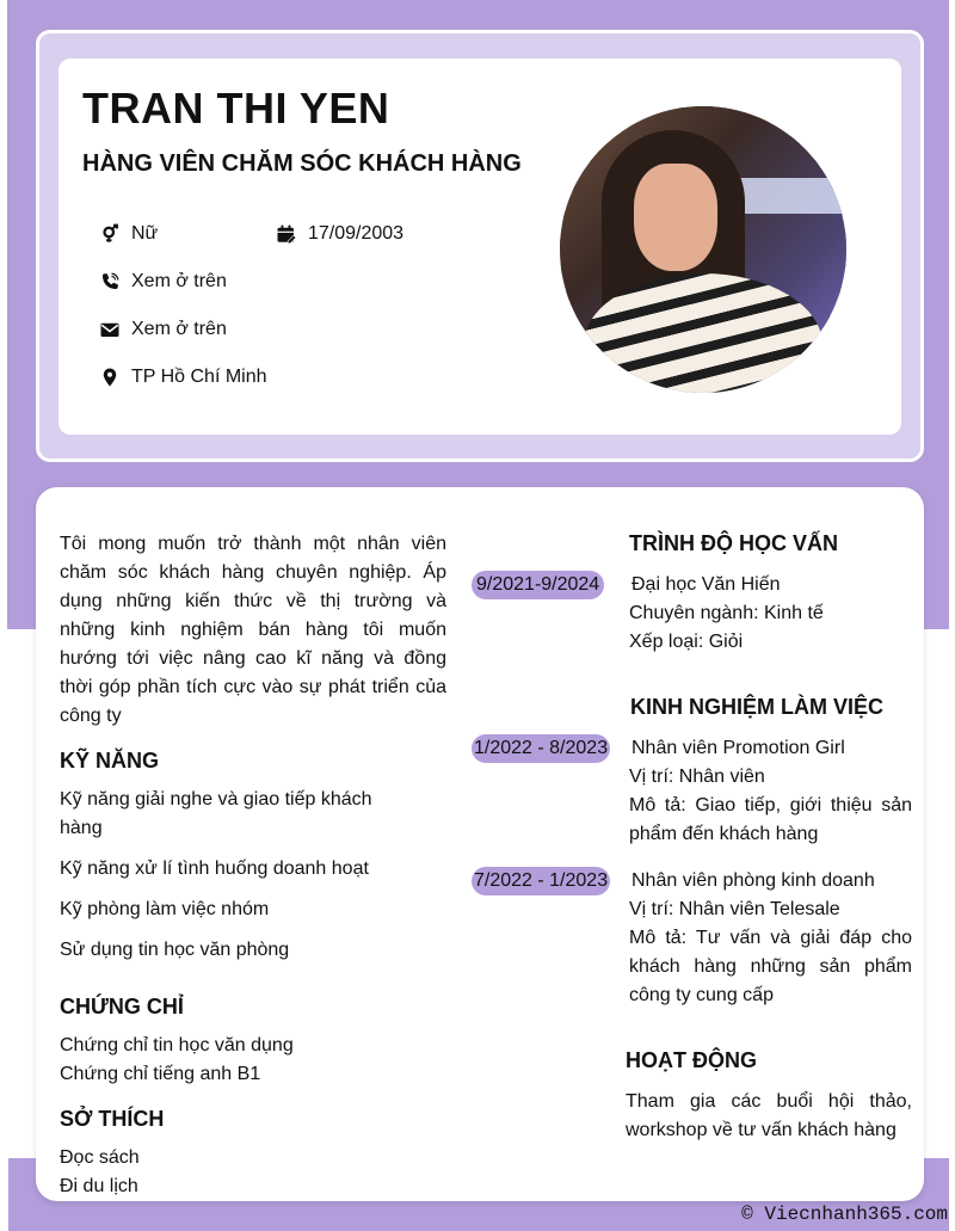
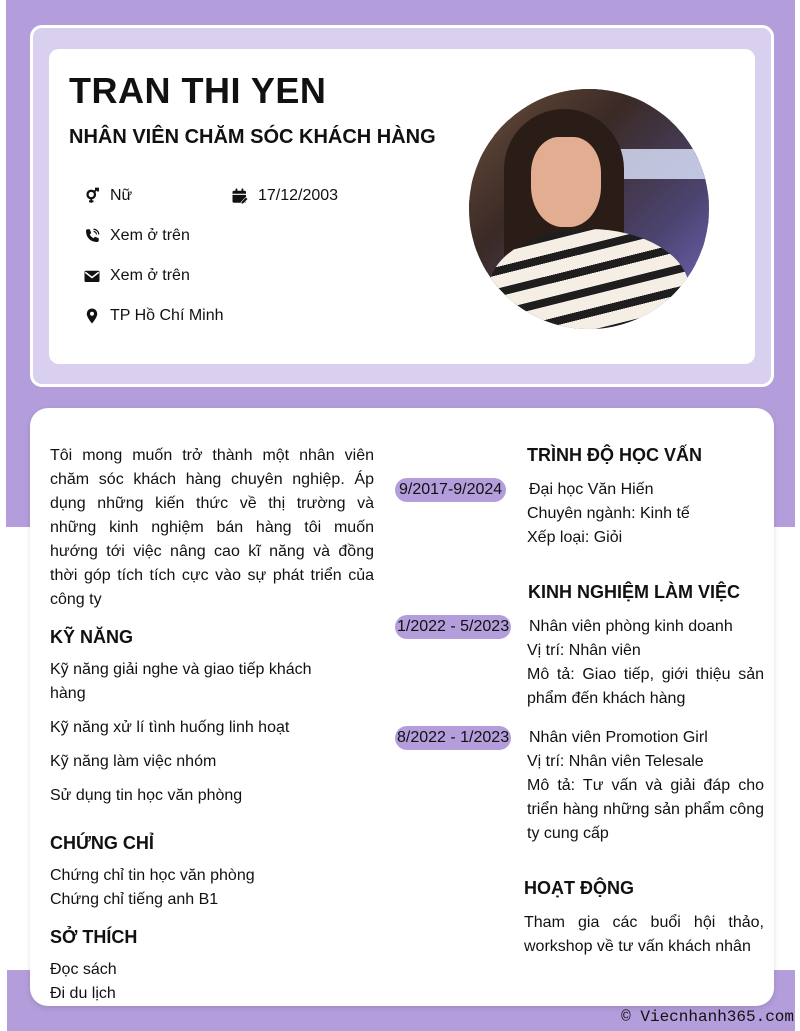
  TRAN THI YEN
- HÀNG VIÊN CHĂM SÓC KHÁCH HÀNG
+ NHÂN VIÊN CHĂM SÓC KHÁCH HÀNG
  Nữ
- 17/09/2003
+ 17/12/2003
  Xem ở trên
  Xem ở trên
  TP Hồ Chí Minh
- Tôi mong muốn trở thành một nhân viên chăm sóc khách hàng chuyên nghiệp. Áp dụng những kiến thức về thị trường và những kinh nghiệm bán hàng tôi muốn hướng tới việc nâng cao kĩ năng và đồng thời góp phần tích cực vào sự phát triển của công ty
+ Tôi mong muốn trở thành một nhân viên chăm sóc khách hàng chuyên nghiệp. Áp dụng những kiến thức về thị trường và những kinh nghiệm bán hàng tôi muốn hướng tới việc nâng cao kĩ năng và đồng thời góp tích tích cực vào sự phát triển của công ty
  KỸ NĂNG
  Kỹ năng giải nghe và giao tiếp khách hàng
- Kỹ năng xử lí tình huống doanh hoạt
+ Kỹ năng xử lí tình huống linh hoạt
- Kỹ phòng làm việc nhóm
+ Kỹ năng làm việc nhóm
  Sử dụng tin học văn phòng
  CHỨNG CHỈ
- Chứng chỉ tin học văn dụng
+ Chứng chỉ tin học văn phòng
  Chứng chỉ tiếng anh B1
  SỞ THÍCH
  Đọc sách
  Đi du lịch
  TRÌNH ĐỘ HỌC VẤN
- 9/2021-9/2024
+ 9/2017-9/2024
  Đại học Văn Hiến
  Chuyên ngành: Kinh tế
  Xếp loại: Giỏi
  KINH NGHIỆM LÀM VIỆC
- 1/2022 - 8/2023
+ 1/2022 - 5/2023
- Nhân viên Promotion Girl
+ Nhân viên phòng kinh doanh
  Vị trí: Nhân viên
  Mô tả: Giao tiếp, giới thiệu sản phẩm đến khách hàng
- 7/2022 - 1/2023
+ 8/2022 - 1/2023
- Nhân viên phòng kinh doanh
+ Nhân viên Promotion Girl
  Vị trí: Nhân viên Telesale
- Mô tả: Tư vấn và giải đáp cho khách hàng những sản phẩm công ty cung cấp
+ Mô tả: Tư vấn và giải đáp cho triển hàng những sản phẩm công ty cung cấp
  HOẠT ĐỘNG
- Tham gia các buổi hội thảo, workshop về tư vấn khách hàng
+ Tham gia các buổi hội thảo, workshop về tư vấn khách nhân
  © Viecnhanh365.com
